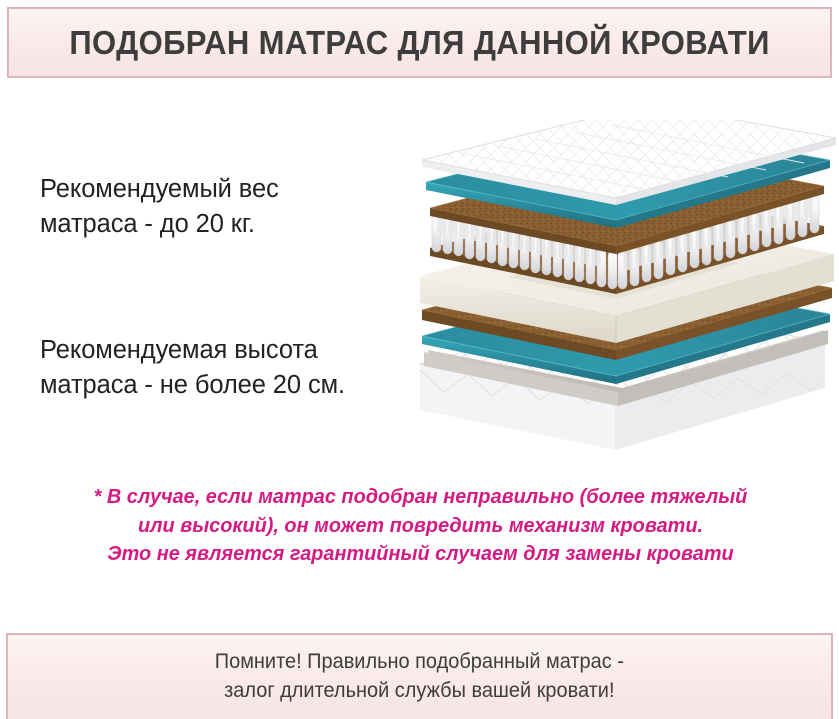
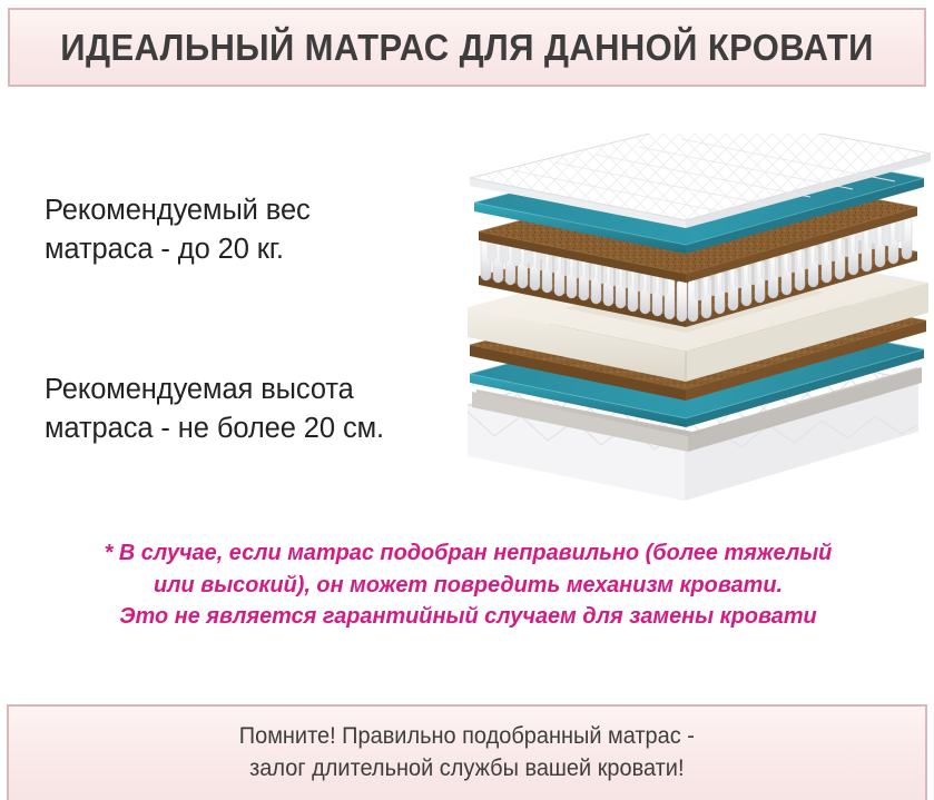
- ПОДОБРАН МАТРАС ДЛЯ ДАННОЙ КРОВАТИ
+ ИДЕАЛЬНЫЙ МАТРАС ДЛЯ ДАННОЙ КРОВАТИ
  Рекомендуемый вес
  матраса - до 20 кг.
  Рекомендуемая высота
  матраса - не более 20 см.
  * В случае, если матрас подобран неправильно (более тяжелый
  или высокий), он может повредить механизм кровати.
  Это не является гарантийный случаем для замены кровати
  Помните! Правильно подобранный матрас -
  залог длительной службы вашей кровати!
